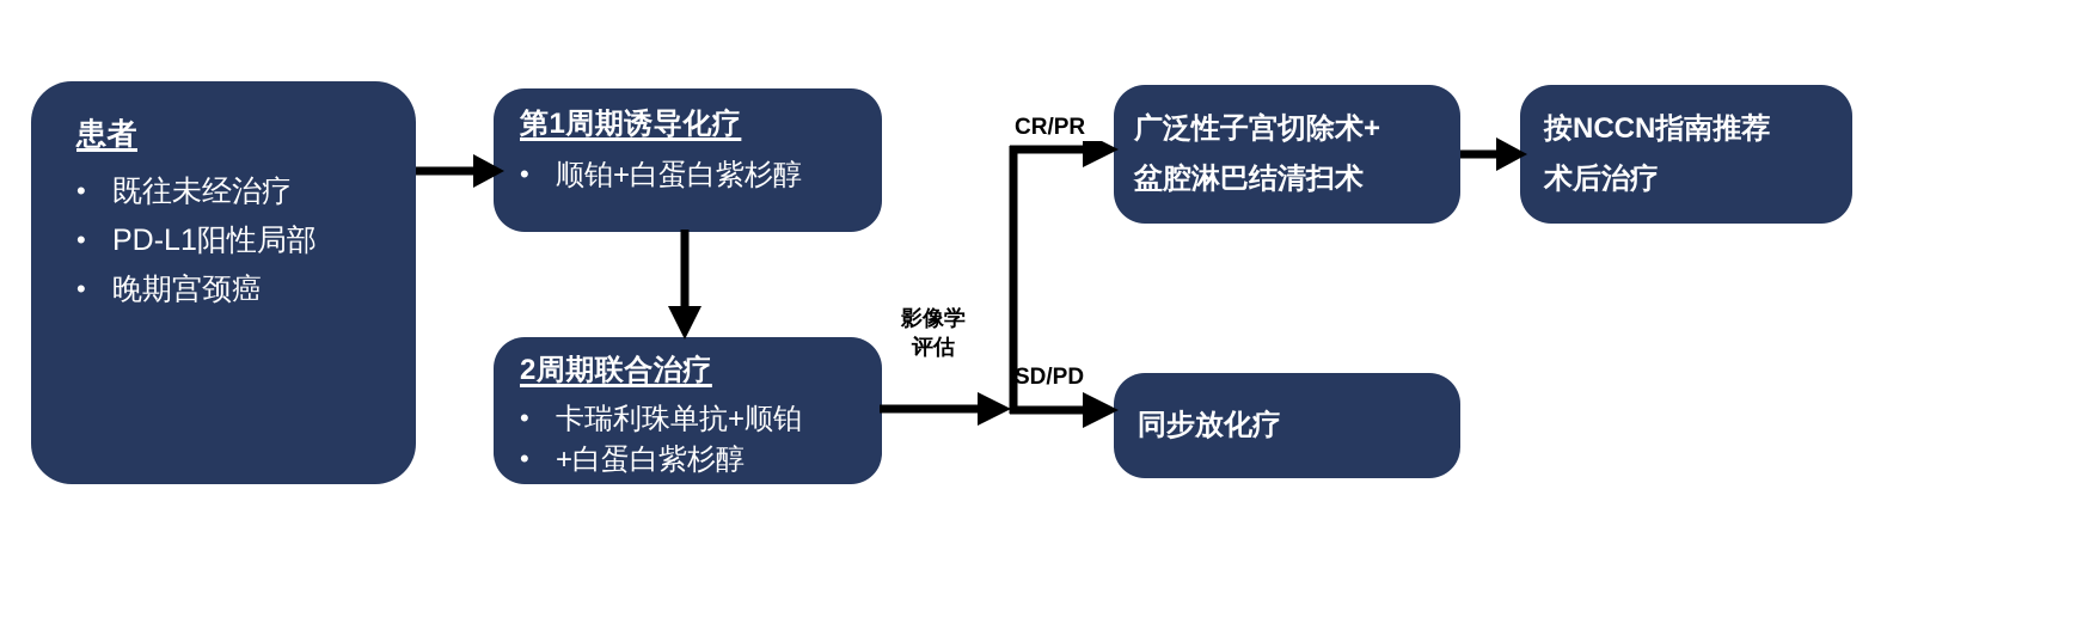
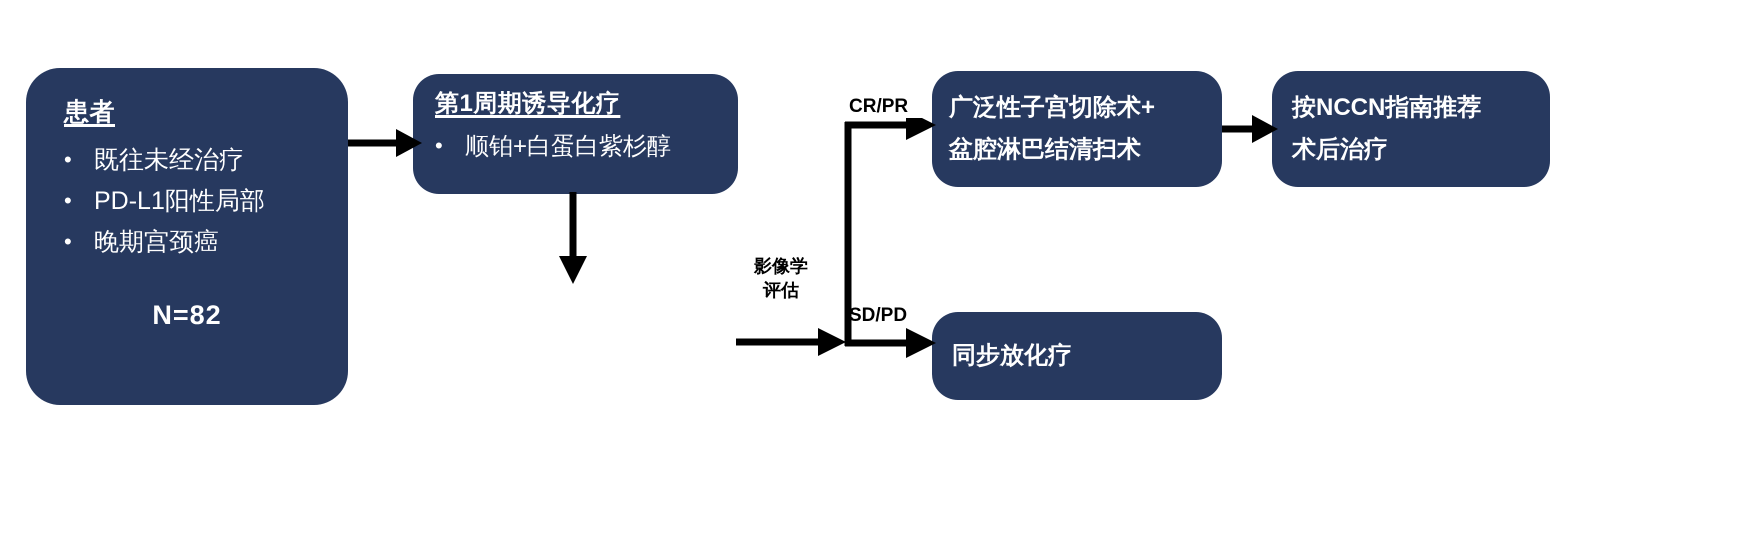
  患者
  既往未经治疗
  PD-L1阳性局部
  晚期宫颈癌
+ N=82
  第1周期诱导化疗
  顺铂+白蛋白紫杉醇
- 2周期联合治疗
- 卡瑞利珠单抗+顺铂
- +白蛋白紫杉醇
  广泛性子宫切除术+
  盆腔淋巴结清扫术
  按NCCN指南推荐
  术后治疗
  同步放化疗
  影像学
  评估
  CR/PR
  SD/PD
